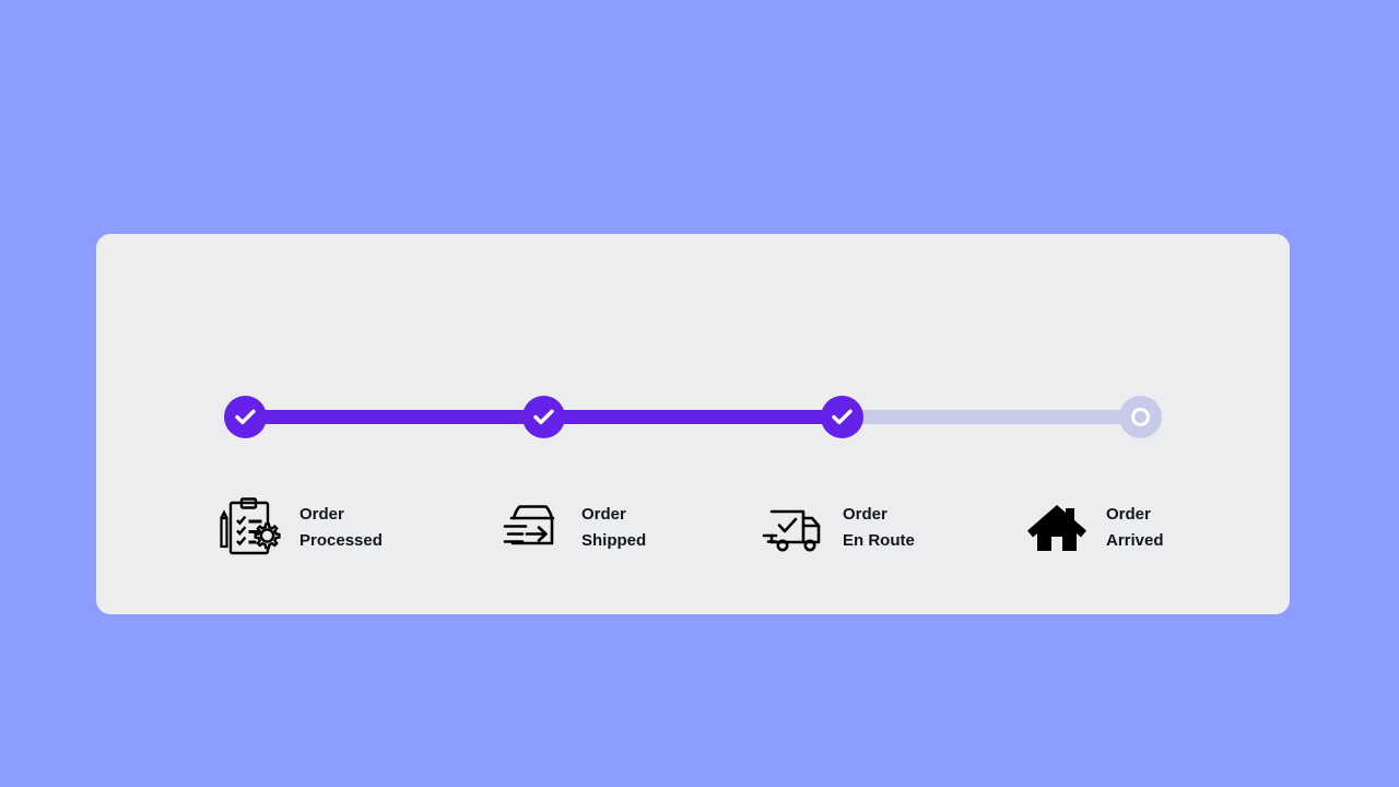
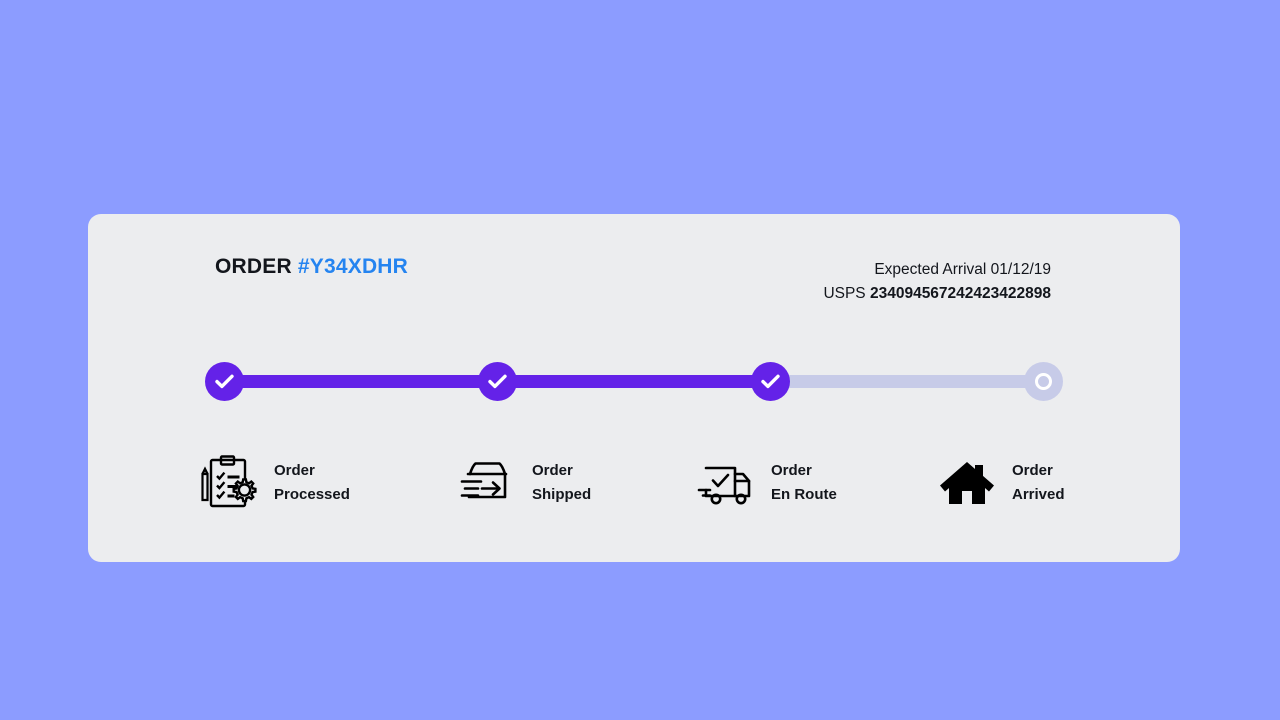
+ ORDER #Y34XDHR
+ Expected Arrival 01/12/19
+ USPS 234094567242423422898
  Order
  Processed
  Order
  Shipped
  Order
  En Route
  Order
  Arrived
